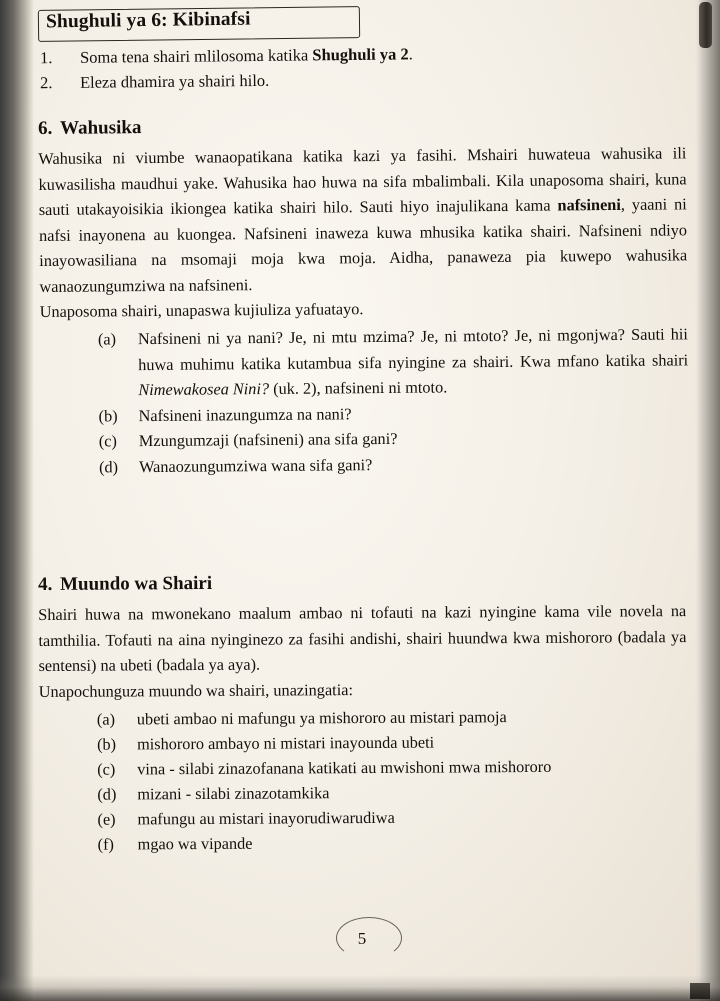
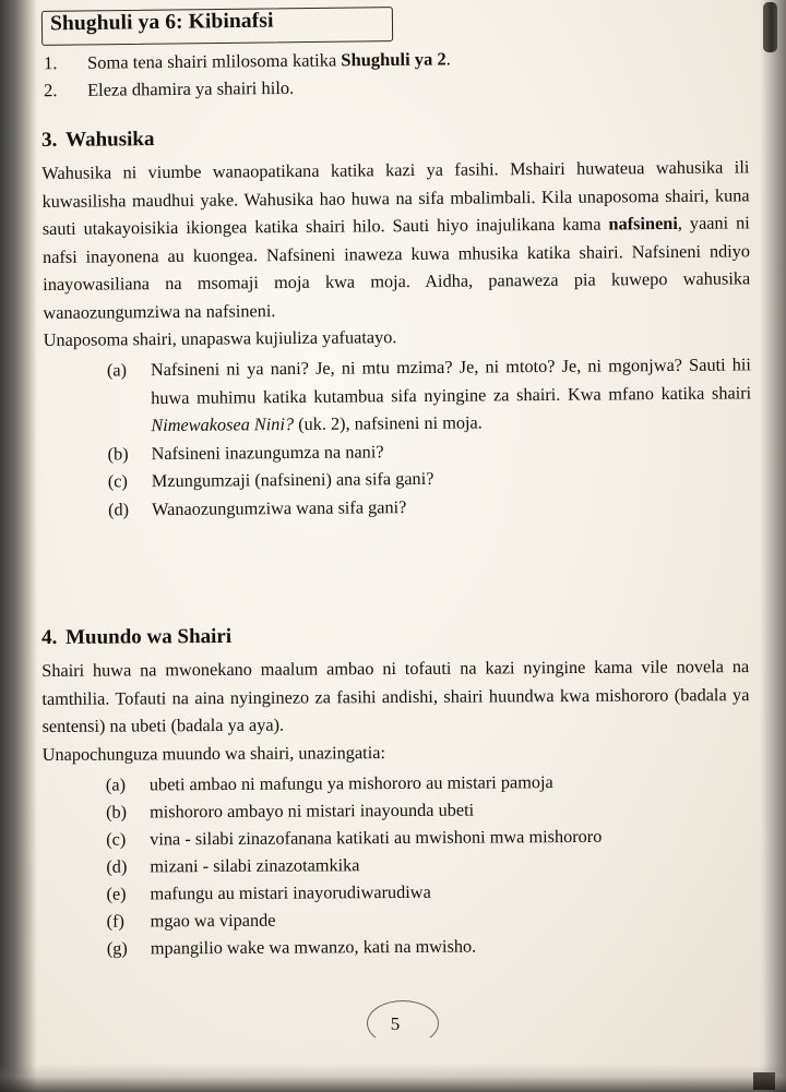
  Shughuli ya 6: Kibinafsi
  1.
  Soma tena shairi mlilosoma katika Shughuli ya 2.
  2.
  Eleza dhamira ya shairi hilo.
- 6. Wahusika
+ 3. Wahusika
  Wahusika ni viumbe wanaopatikana katika kazi ya fasihi. Mshairi huwateua wahusika ili kuwasilisha maudhui yake. Wahusika hao huwa na sifa mbalimbali. Kila unaposoma shairi, kuna sauti utakayoisikia ikiongea katika shairi hilo. Sauti hiyo inajulikana kama nafsineni, yaani ni nafsi inayonena au kuongea. Nafsineni inaweza kuwa mhusika katika shairi. Nafsineni ndiyo inayowasiliana na msomaji moja kwa moja. Aidha, panaweza pia kuwepo wahusika wanaozungumziwa na nafsineni.
  Unaposoma shairi, unapaswa kujiuliza yafuatayo.
  (a)
- Nafsineni ni ya nani? Je, ni mtu mzima? Je, ni mtoto? Je, ni mgonjwa? Sauti hii huwa muhimu katika kutambua sifa nyinginе za shairi. Kwa mfano katika shairi Nimewakosea Nini? (uk. 2), nafsineni ni mtoto.
+ Nafsineni ni ya nani? Je, ni mtu mzima? Je, ni mtoto? Je, ni mgonjwa? Sauti hii huwa muhimu katika kutambua sifa nyinginе za shairi. Kwa mfano katika shairi Nimewakosea Nini? (uk. 2), nafsineni ni moja.
  (b)
  Nafsineni inazungumza na nani?
  (c)
  Mzungumzaji (nafsineni) ana sifa gani?
  (d)
  Wanaozungumziwa wana sifa gani?
  4. Muundo wa Shairi
  Shairi huwa na mwonekano maalum ambao ni tofauti na kazi nyingine kama vile novela na tamthilia. Tofauti na aina nyinginezo za fasihi andishi, shairi huundwa kwa mishororo (badala ya sentensi) na ubeti (badala ya aya).
  Unapochunguza muundo wa shairi, unazingatia:
  (a)
  ubeti ambao ni mafungu ya mishororo au mistari pamoja
  (b)
  mishororo ambayo ni mistari inayounda ubeti
  (c)
  vina - silabi zinazofanana katikati au mwishoni mwa mishororo
  (d)
  mizani - silabi zinazotamkika
  (e)
  mafungu au mistari inayorudiwarudiwa
  (f)
  mgao wa vipande
+ (g)
+ mpangilio wake wa mwanzo, kati na mwisho.
  5
